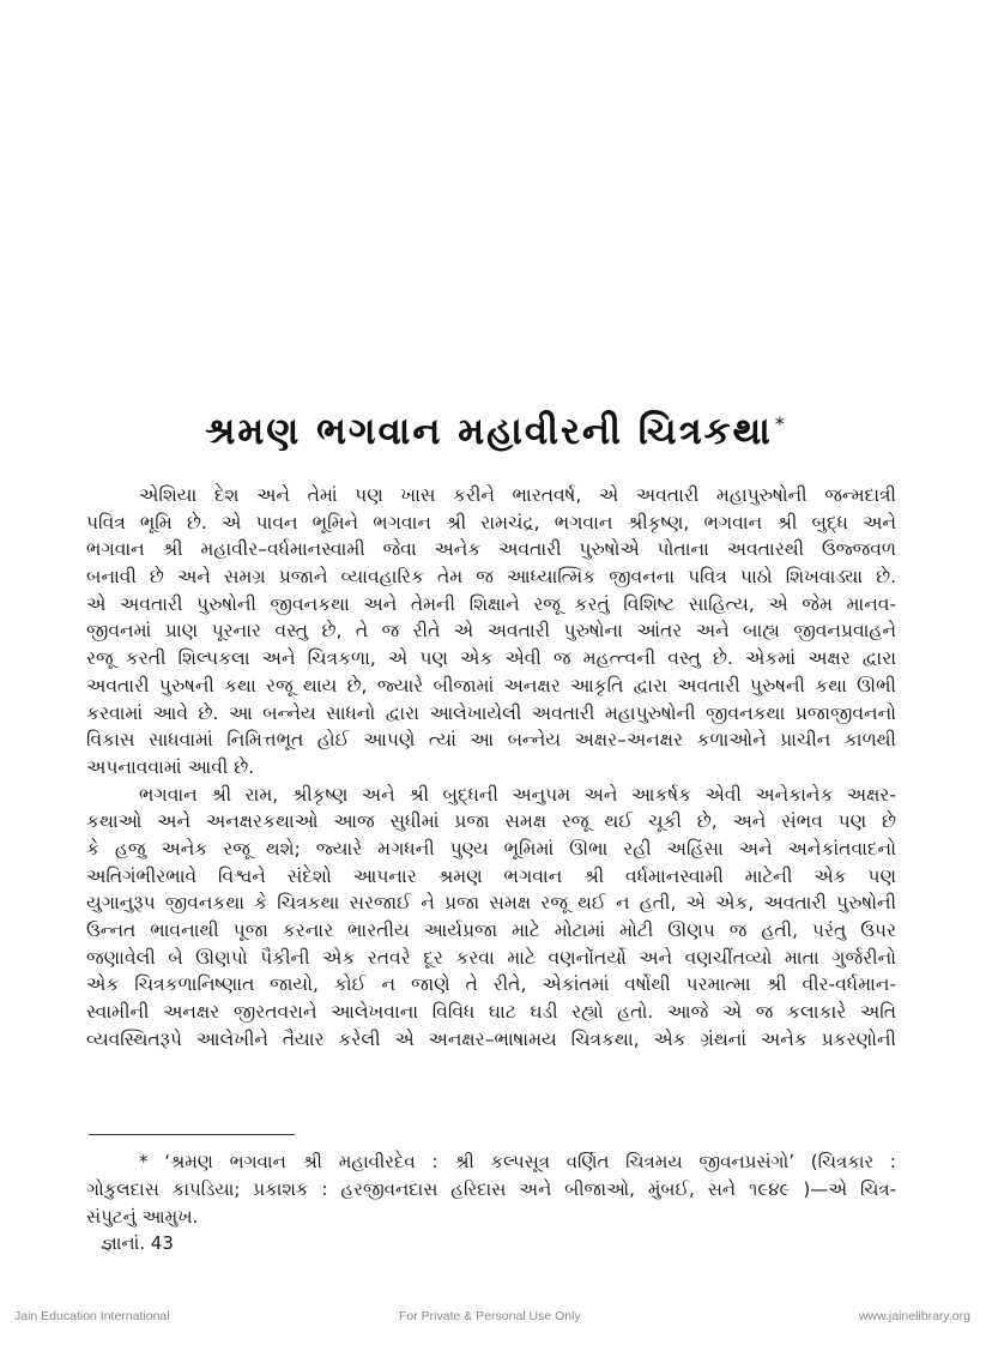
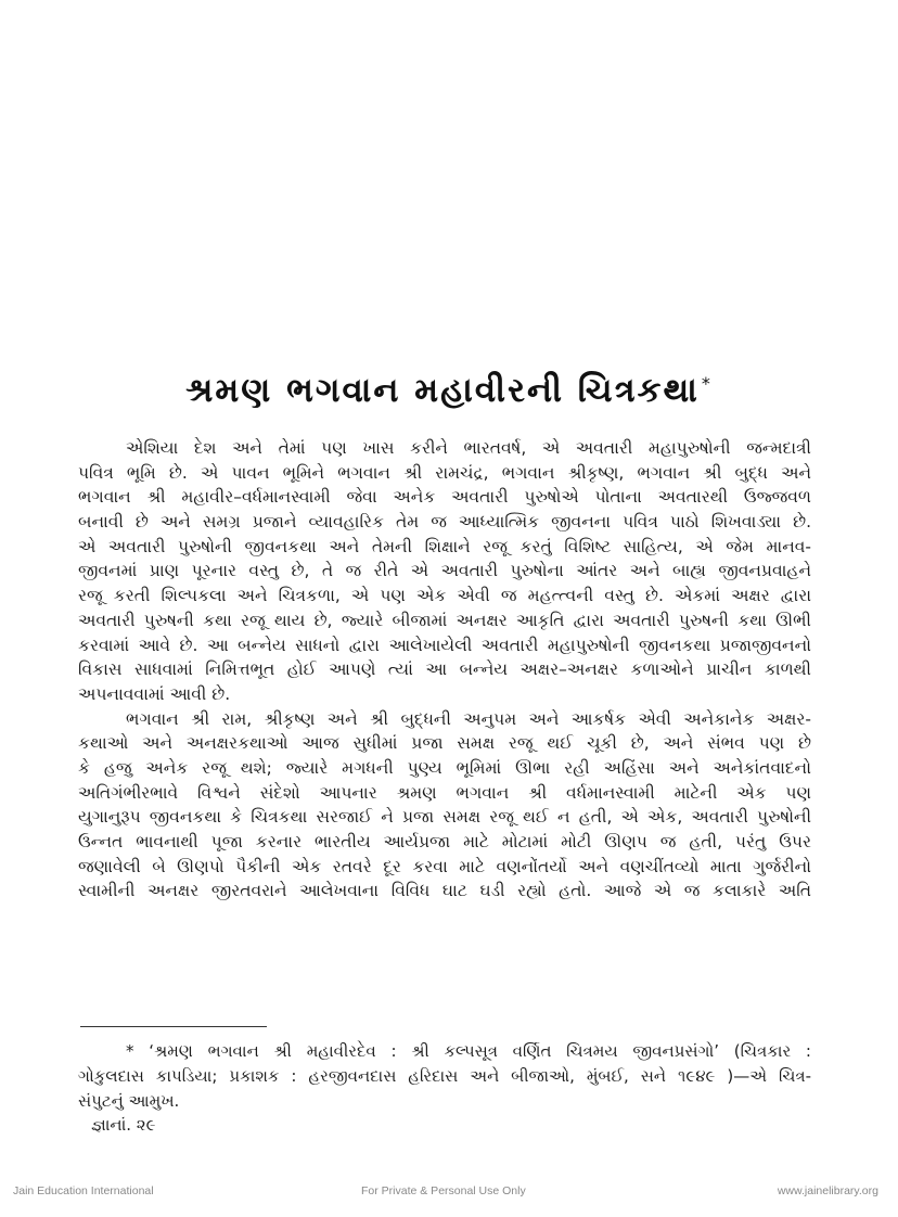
  શ્રમણ ભગવાન મહાવીરની ચિત્રકથા*
  એશિયા દેશ અને તેમાં પણ ખાસ કરીને ભારતવર્ષ, એ અવતારી મહાપુરુષોની જન્મદાત્રી
  પવિત્ર ભૂમિ છે. એ પાવન ભૂમિને ભગવાન શ્રી રામચંદ્ર, ભગવાન શ્રીકૃષ્ણ, ભગવાન શ્રી બુદ્ધ અને
  ભગવાન શ્રી મહાવીર–વર્ધમાનસ્વામી જેવા અનેક અવતારી પુરુષોએ પોતાના અવતારથી ઉજ્જવળ
  બનાવી છે અને સમગ્ર પ્રજાને વ્યાવહારિક તેમ જ આધ્યાત્મિક જીવનના પવિત્ર પાઠો શિખવાડ્યા છે.
  એ અવતારી પુરુષોની જીવનકથા અને તેમની શિક્ષાને રજૂ કરતું વિશિષ્ટ સાહિત્ય, એ જેમ માનવ-
  જીવનમાં પ્રાણ પૂરનાર વસ્તુ છે, તે જ રીતે એ અવતારી પુરુષોના આંતર અને બાહ્ય જીવનપ્રવાહને
  રજૂ કરતી શિલ્પકલા અને ચિત્રકળા, એ પણ એક એવી જ મહત્ત્વની વસ્તુ છે. એકમાં અક્ષર દ્વારા
  અવતારી પુરુષની કથા રજૂ થાય છે, જ્યારે બીજામાં અનક્ષર આકૃતિ દ્વારા અવતારી પુરુષની કથા ઊભી
  કરવામાં આવે છે. આ બન્નેય સાધનો દ્વારા આલેખાયેલી અવતારી મહાપુરુષોની જીવનકથા પ્રજાજીવનનો
  વિકાસ સાધવામાં નિમિત્તભૂત હોઈ આપણે ત્યાં આ બન્નેય અક્ષર–અનક્ષર કળાઓને પ્રાચીન કાળથી
  અપનાવવામાં આવી છે.
  ભગવાન શ્રી રામ, શ્રીકૃષ્ણ અને શ્રી બુદ્ધની અનુપમ અને આકર્ષક એવી અનેકાનેક અક્ષર-
  કથાઓ અને અનક્ષરકથાઓ આજ સુધીમાં પ્રજા સમક્ષ રજૂ થઈ ચૂકી છે, અને સંભવ પણ છે
  કે હજુ અનેક રજૂ થશે; જ્યારે મગધની પુણ્ય ભૂમિમાં ઊભા રહી અહિંસા અને અનેકાંતવાદનો
  અતિગંભીરભાવે વિશ્વને સંદેશો આપનાર શ્રમણ ભગવાન શ્રી વર્ધમાનસ્વામી માટેની એક પણ
  યુગાનુરૂપ જીવનકથા કે ચિત્રકથા સરજાઈ ને પ્રજા સમક્ષ રજૂ થઈ ન હતી, એ એક, અવતારી પુરુષોની
  ઉન્નત ભાવનાથી પૂજા કરનાર ભારતીય આર્યપ્રજા માટે મોટામાં મોટી ઊણપ જ હતી, પરંતુ ઉપર
  જણાવેલી બે ઊણપો પૈકીની એક રતવરે દૂર કરવા માટે વણનોંતર્યો અને વણચીંતવ્યો માતા ગુર્જરીનો
- એક ચિત્રકળાનિષ્ણાત જાયો, કોઈ ન જાણે તે રીતે, એકાંતમાં વર્ષોથી પરમાત્મા શ્રી વીર-વર્ધમાન-
  સ્વામીની અનક્ષર જીરતવરાને આલેખવાના વિવિધ ઘાટ ઘડી રહ્યો હતો. આજે એ જ કલાકારે અતિ
- વ્યવસ્થિતરૂપે આલેખીને તૈયાર કરેલી એ અનક્ષર–ભાષામય ચિત્રકથા, એક ગ્રંથનાં અનેક પ્રકરણોની
  * ‘શ્રમણ ભગવાન શ્રી મહાવીરદેવ : શ્રી કલ્પસૂત્ર વર્ણિત ચિત્રમય જીવનપ્રસંગો’ (ચિત્રકાર :
  ગોકુલદાસ કાપડિયા; પ્રકાશક : હરજીવનદાસ હરિદાસ અને બીજાઓ, મુંબઈ, સને ૧૯૪૯ )—એ ચિત્ર-
  સંપુટનું આમુખ.
- જ્ઞાનાં. 43
+ જ્ઞાનાં. ૨૯
  Jain Education International
  For Private & Personal Use Only
  www.jainelibrary.org
